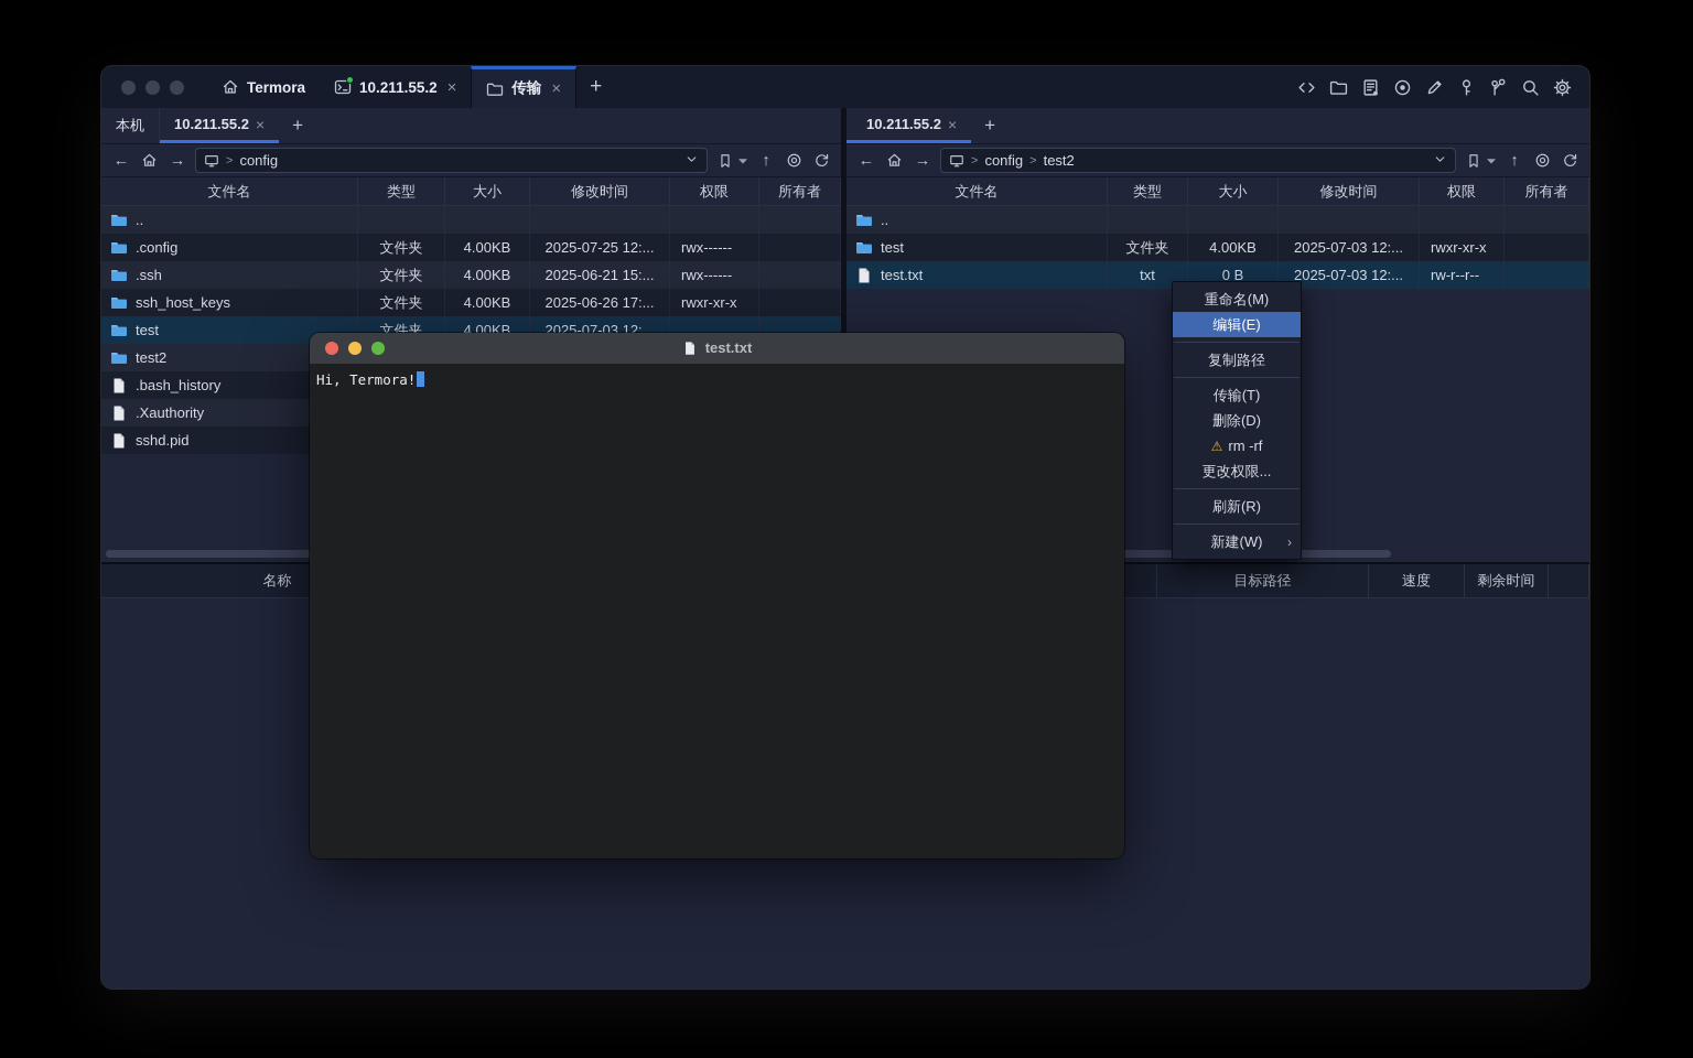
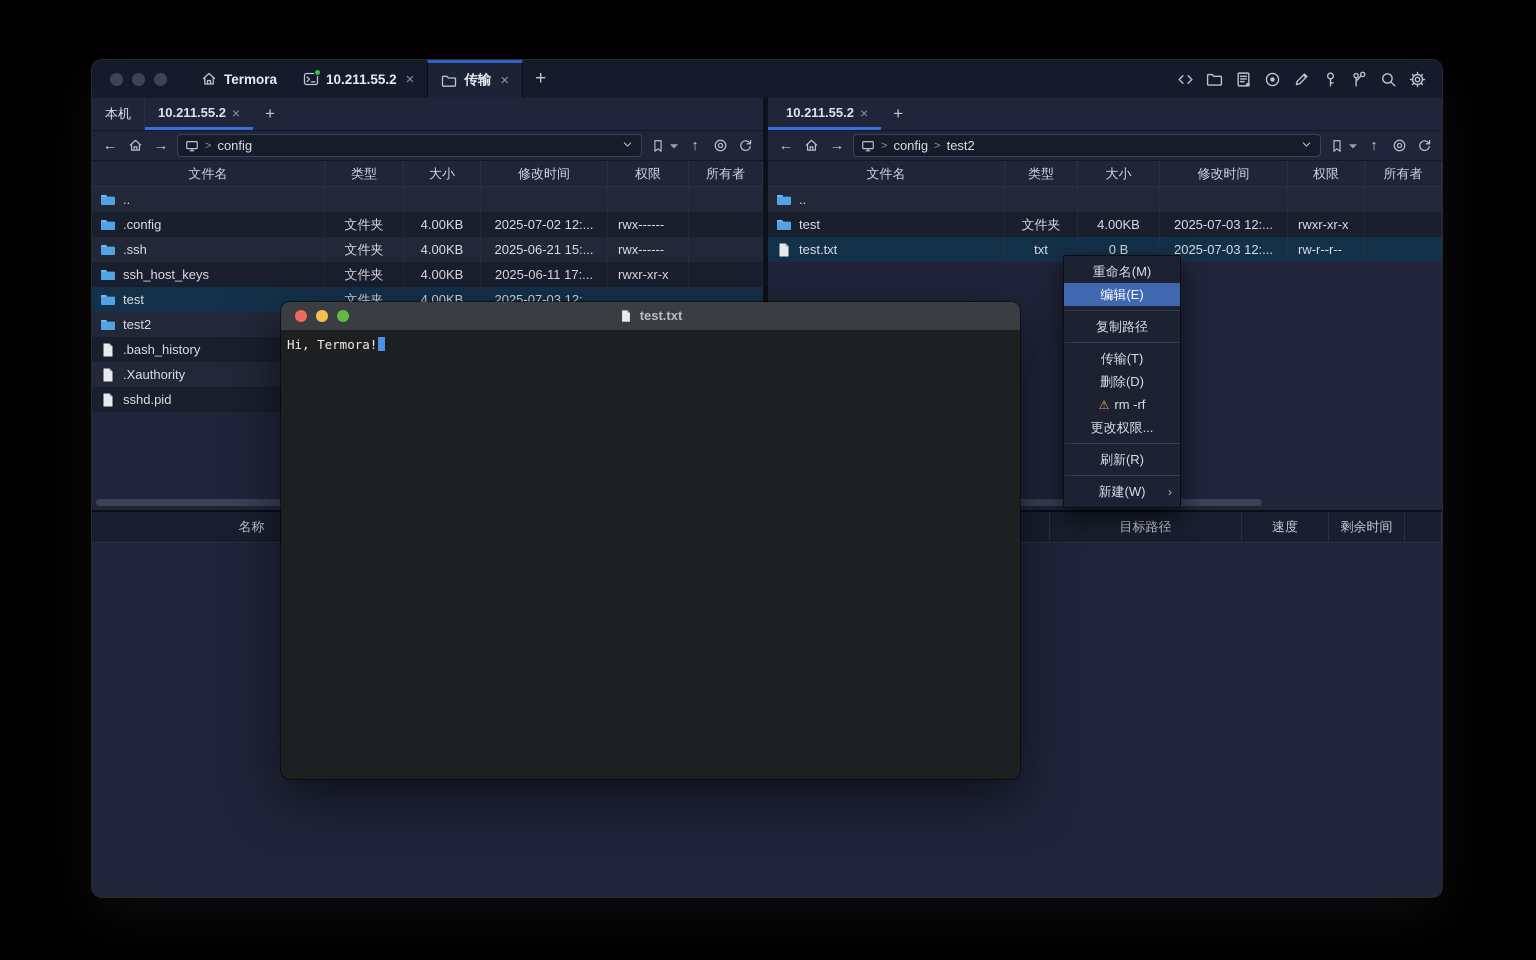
  Termora
  10.211.55.2
  ×
  传输
  ×
  +
  本机
  10.211.55.2
  ×
  +
  ←
  →
  >
  config
  ↑
  文件名
  类型
  大小
  修改时间
  权限
  所有者
  ..
  .config
  文件夹
  4.00KB
- 2025-07-25 12:...
+ 2025-07-02 12:...
  rwx------
  .ssh
  文件夹
  4.00KB
  2025-06-21 15:...
  rwx------
  ssh_host_keys
  文件夹
  4.00KB
- 2025-06-26 17:...
+ 2025-06-11 17:...
  rwxr-xr-x
  test
  文件夹
  4.00KB
  2025-07-03 12:...
  test2
  .bash_history
  .Xauthority
  sshd.pid
  10.211.55.2
  ×
  +
  ←
  →
  >
  config
  >
  test2
  ↑
  文件名
  类型
  大小
  修改时间
  权限
  所有者
  ..
  test
  文件夹
  4.00KB
  2025-07-03 12:...
  rwxr-xr-x
  test.txt
  txt
  0 B
  2025-07-03 12:...
  rw-r--r--
  名称
  目标路径
  速度
  剩余时间
  重命名(M)
  编辑(E)
  复制路径
  传输(T)
  删除(D)
  ⚠
  rm -rf
  更改权限...
  刷新(R)
  新建(W)
  ›
  test.txt
  Hi, Termora!
